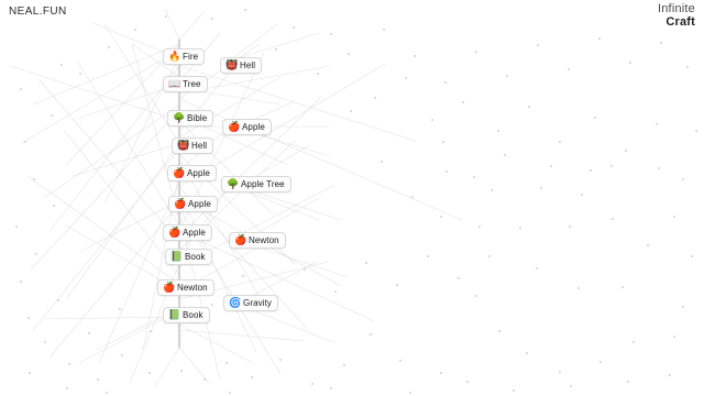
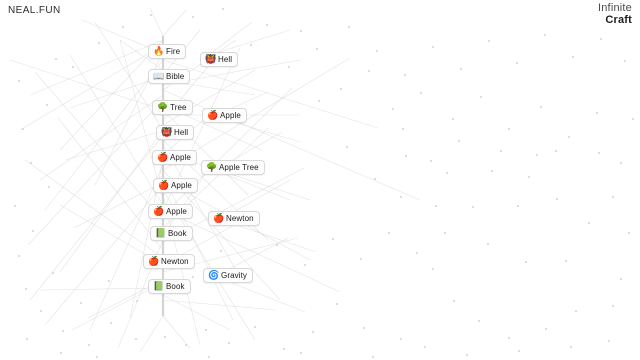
  NEAL.FUN
  Infinite
  Craft
  🔥
  Fire
  👹
  Hell
  📖
- Tree
+ Bible
  🌳
- Bible
+ Tree
  🍎
  Apple
  👹
  Hell
  🍎
  Apple
  🌳
  Apple Tree
  🍎
  Apple
  🍎
  Apple
  🍎
  Newton
  📗
  Book
  🍎
  Newton
  🌀
  Gravity
  📗
  Book
